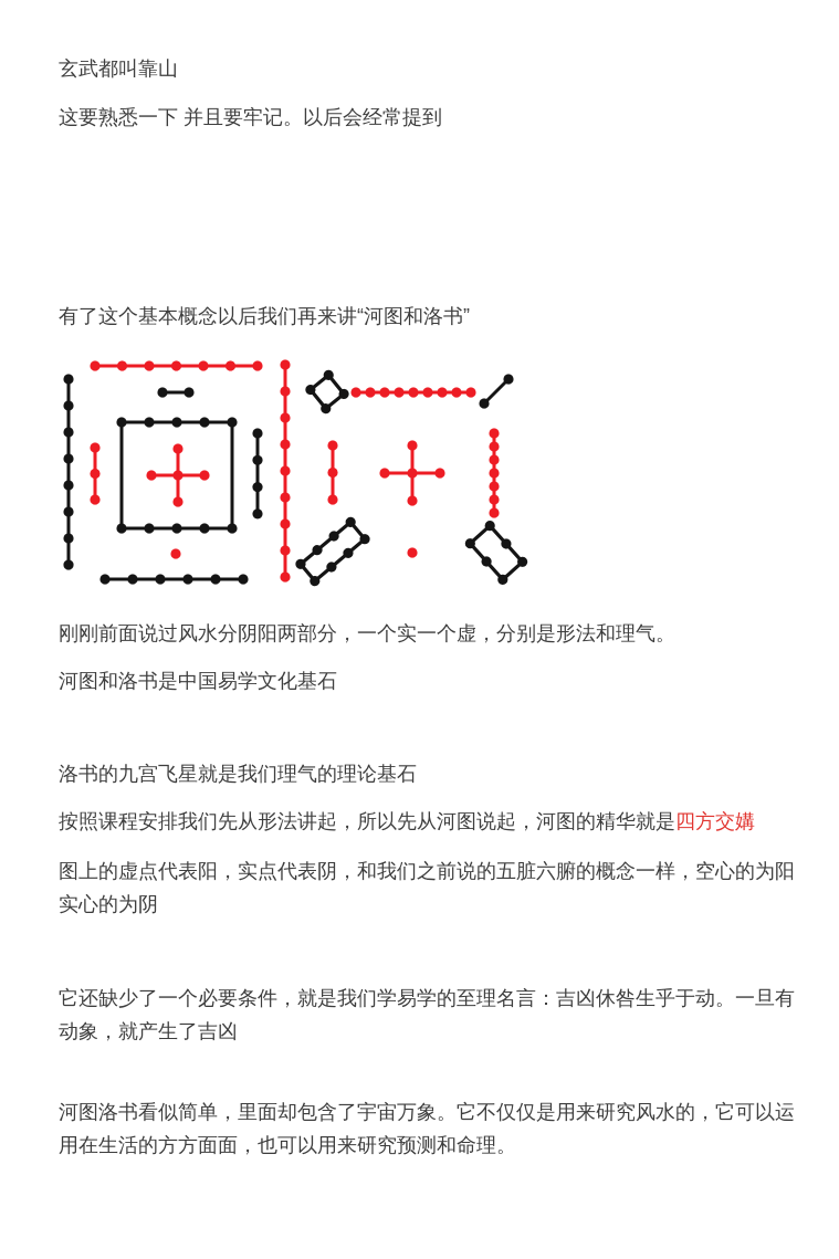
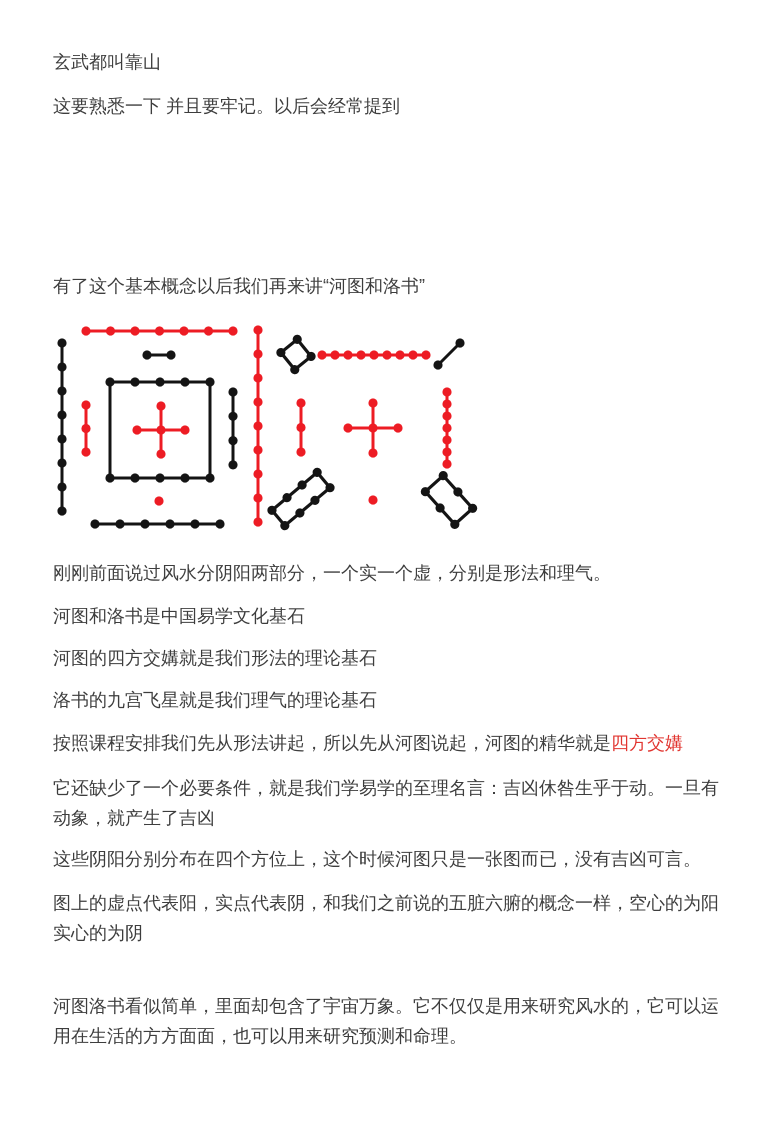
  玄武都叫靠山
  这要熟悉一下 并且要牢记。以后会经常提到
  有了这个基本概念以后我们再来讲“河图和洛书”
  刚刚前面说过风水分阴阳两部分，一个实一个虚，分别是形法和理气。
  河图和洛书是中国易学文化基石
+ 河图的四方交媾就是我们形法的理论基石
  洛书的九宫飞星就是我们理气的理论基石
  按照课程安排我们先从形法讲起，所以先从河图说起，河图的精华就是四方交媾
- 图上的虚点代表阳，实点代表阴，和我们之前说的五脏六腑的概念一样，空心的为阳
+ 它还缺少了一个必要条件，就是我们学易学的至理名言：吉凶休咎生乎于动。一旦有
- 实心的为阴
+ 动象，就产生了吉凶
+ 这些阴阳分别分布在四个方位上，这个时候河图只是一张图而已，没有吉凶可言。
- 它还缺少了一个必要条件，就是我们学易学的至理名言：吉凶休咎生乎于动。一旦有
+ 图上的虚点代表阳，实点代表阴，和我们之前说的五脏六腑的概念一样，空心的为阳
- 动象，就产生了吉凶
+ 实心的为阴
  河图洛书看似简单，里面却包含了宇宙万象。它不仅仅是用来研究风水的，它可以运
  用在生活的方方面面，也可以用来研究预测和命理。
